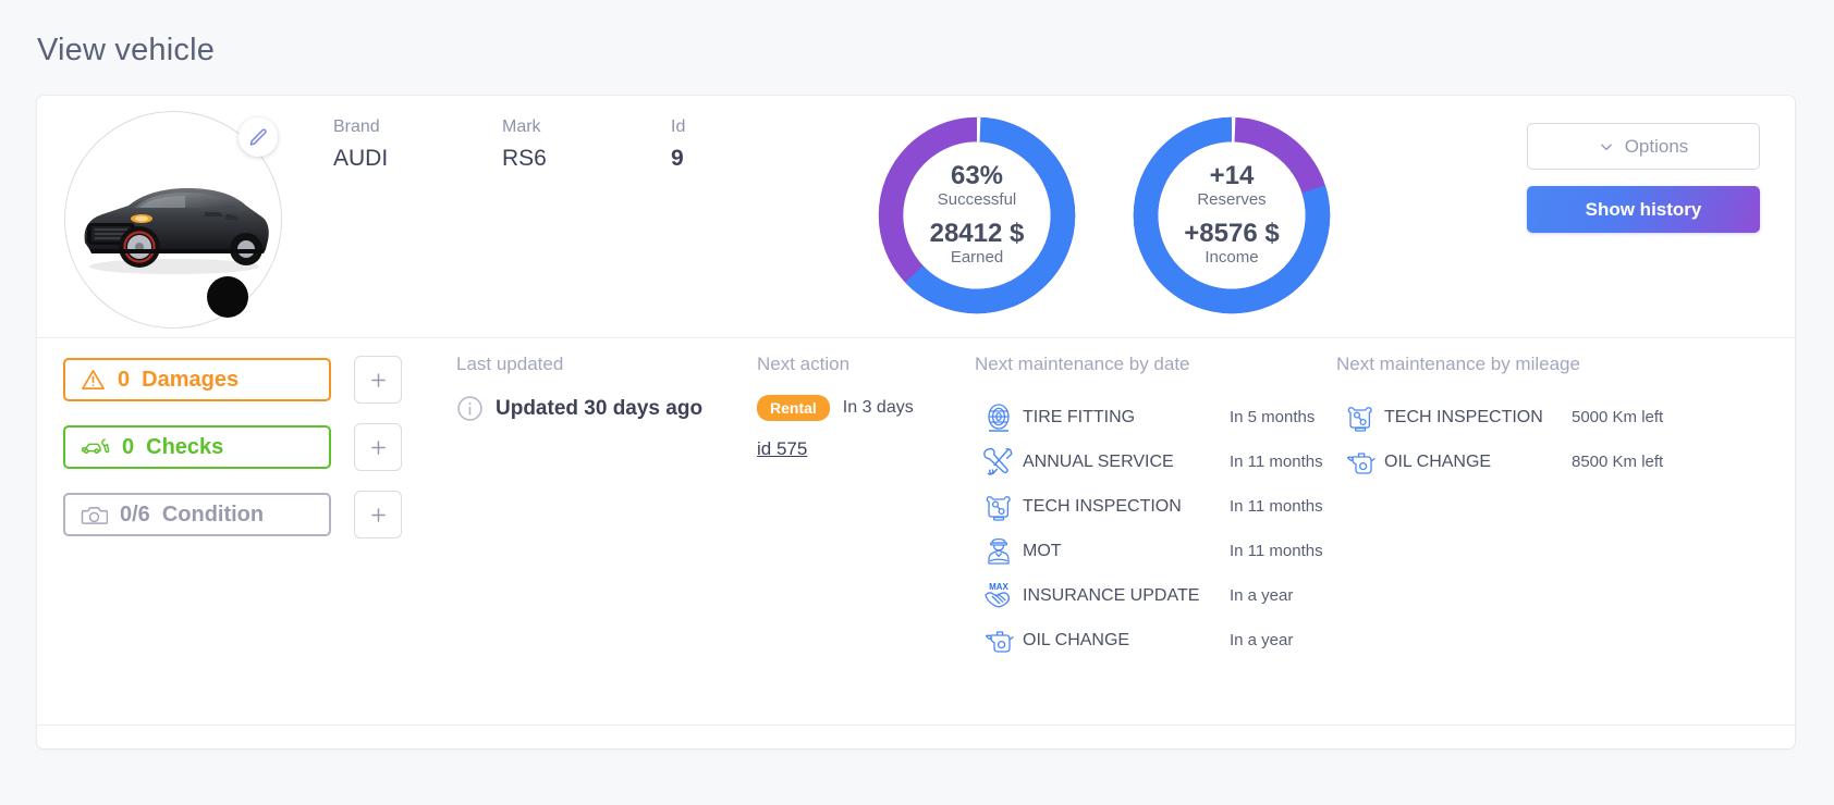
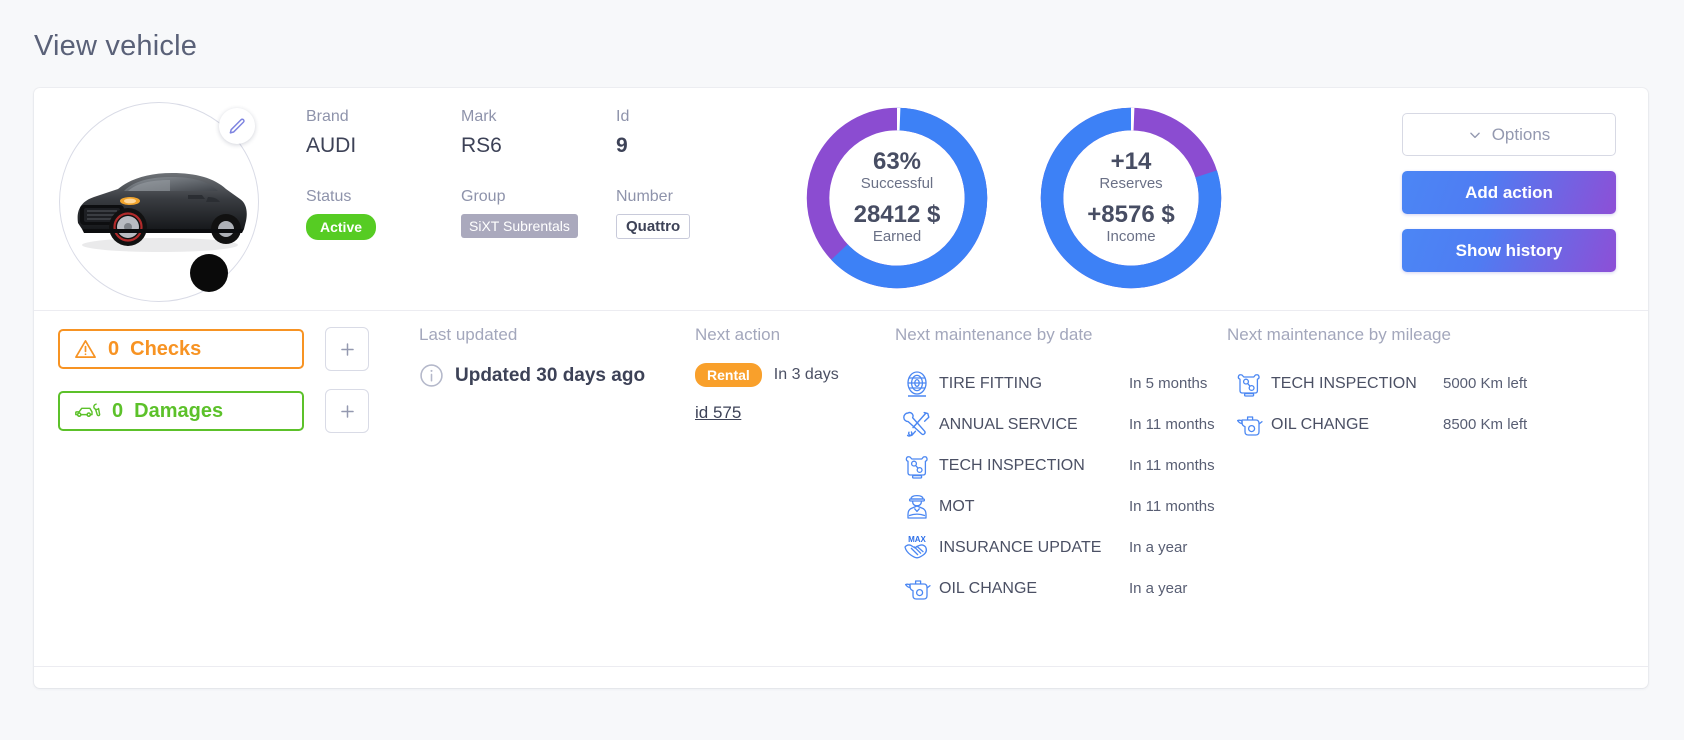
  View vehicle
  Brand
  AUDI
  Mark
  RS6
  Id
  9
+ Status
+ Active
+ Group
+ SiXT Subrentals
+ Number
+ Quattro
  63%
  Successful
  28412 $
  Earned
  +14
  Reserves
  +8576 $
  Income
  Options
+ Add action
  Show history
  0
- Damages
+ Checks
  0
- Checks
+ Damages
- 0/6
- Condition
  Last updated
  Updated 30 days ago
  Next action
  Rental
  In 3 days
  id 575
  Next maintenance by date
  TIRE FITTING
  In 5 months
  ANNUAL SERVICE
  In 11 months
  TECH INSPECTION
  In 11 months
  MOT
  In 11 months
  MAX
  INSURANCE UPDATE
  In a year
  OIL CHANGE
  In a year
  Next maintenance by mileage
  TECH INSPECTION
  5000 Km left
  OIL CHANGE
  8500 Km left
